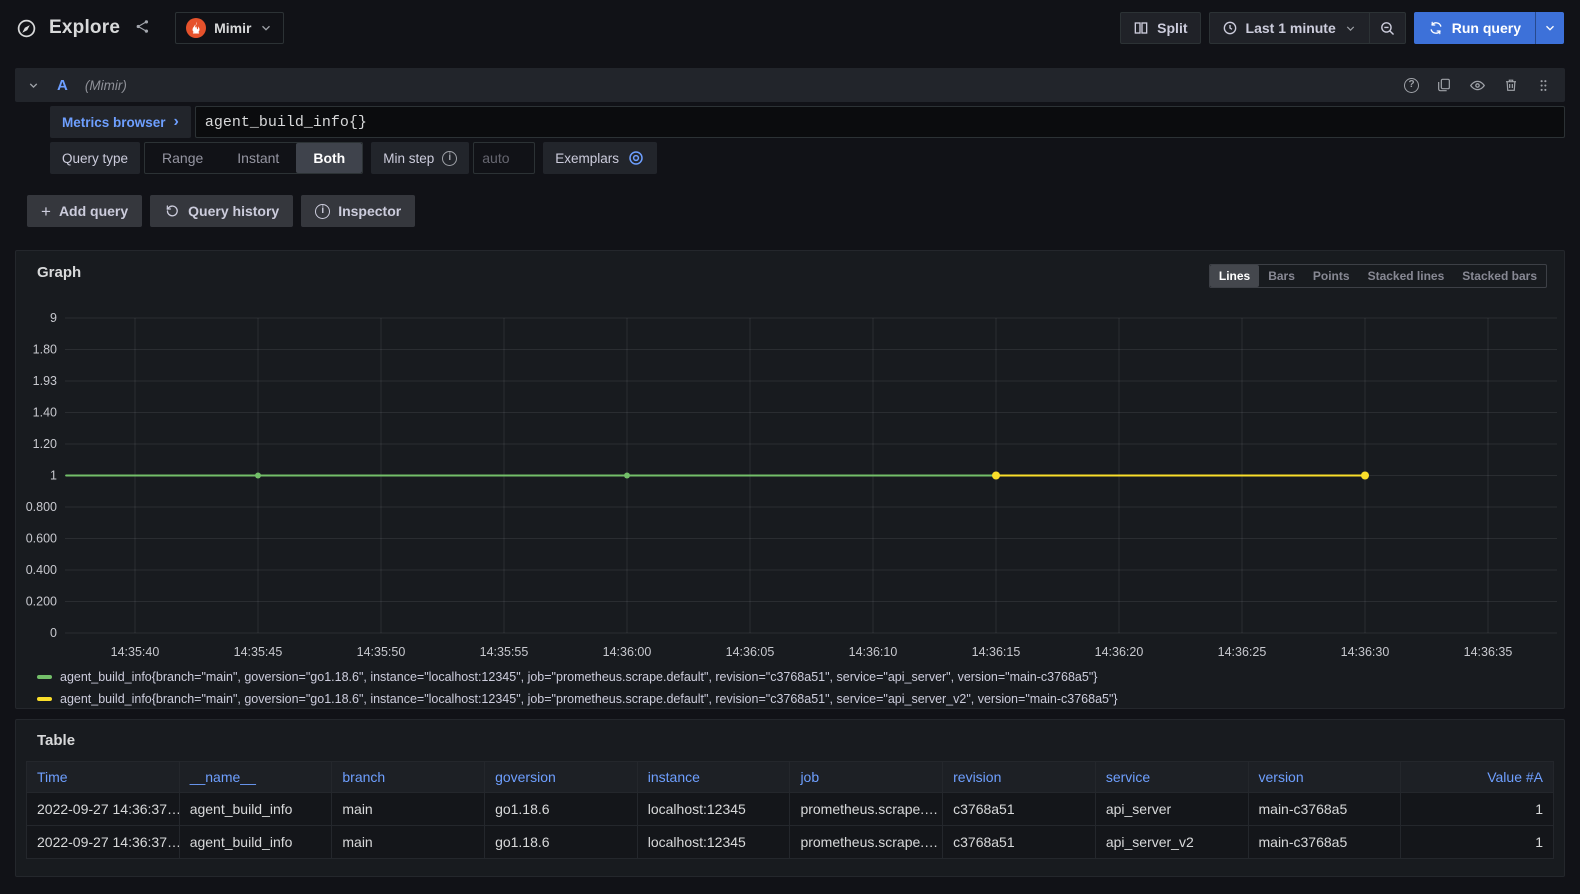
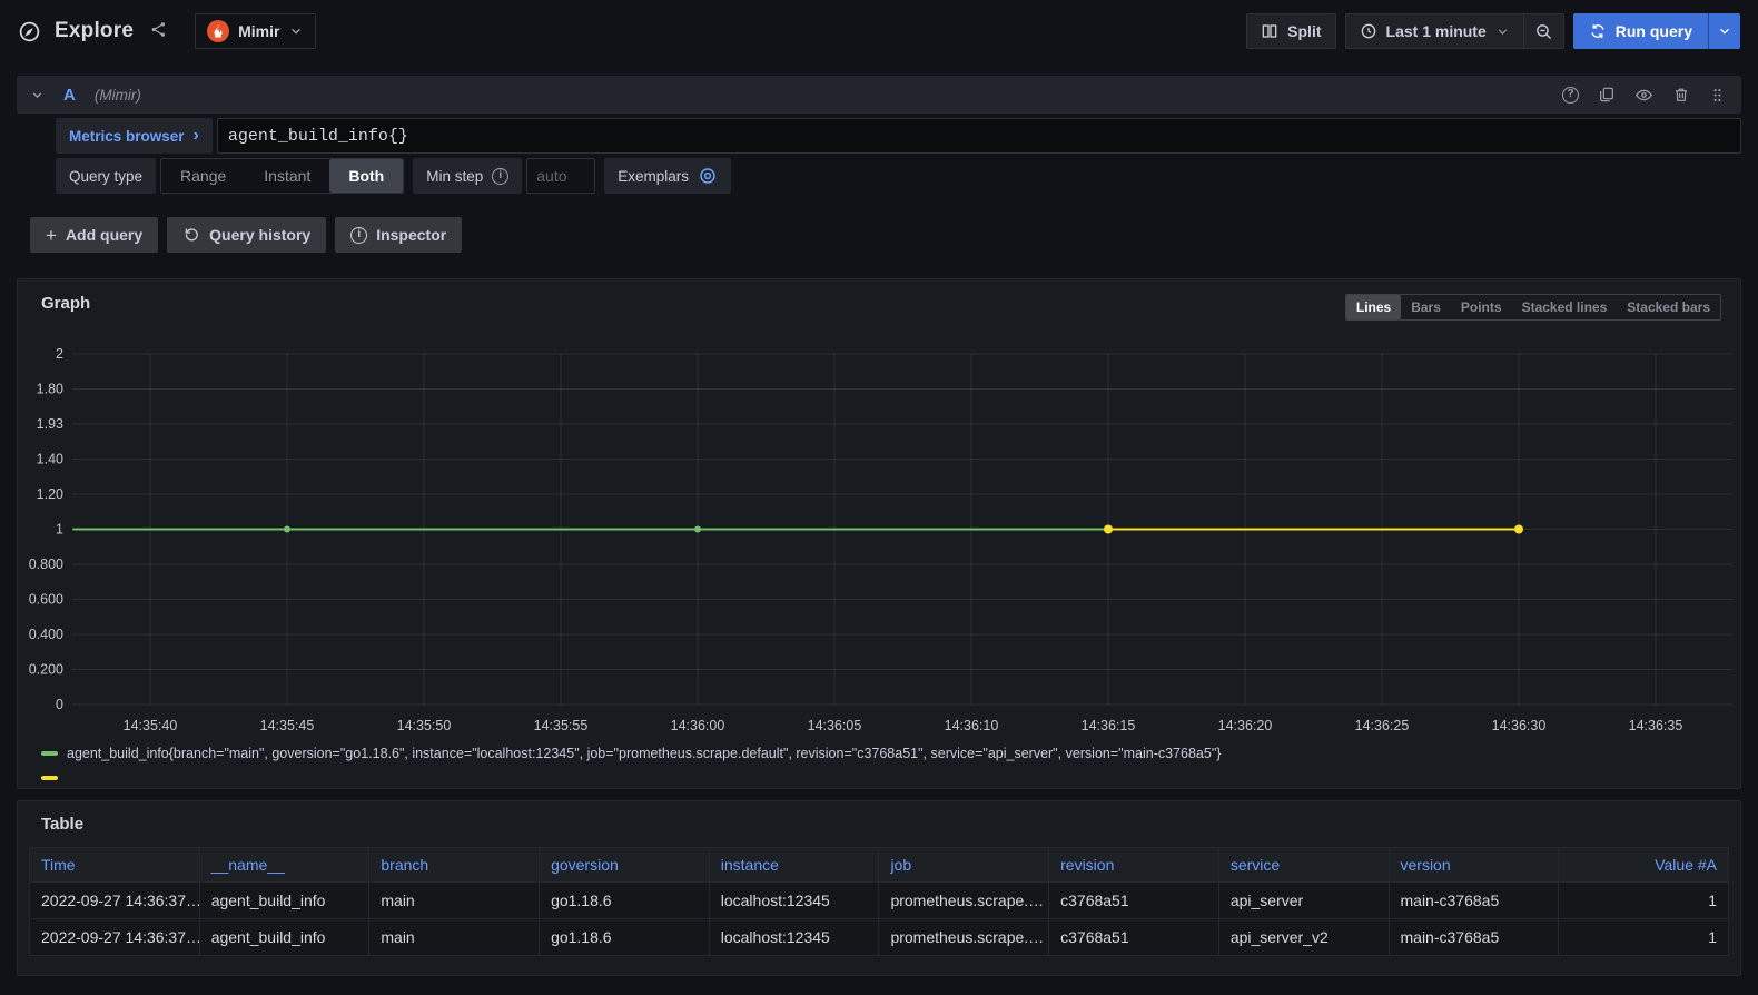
  Explore
  Mimir
  Split
  Last 1 minute
  Run query
  A
  (Mimir)
  ?
  Metrics browser
  ›
  agent_build_info{}
  Query type
  Range
  Instant
  Both
  Min step
  i
  auto
  Exemplars
  +
  Add query
  Query history
  i
  Inspector
  Graph
  Lines
  Bars
  Points
  Stacked lines
  Stacked bars
- 9
+ 2
  1.80
  1.93
  1.40
  1.20
  1
  0.800
  0.600
  0.400
  0.200
  0
  14:35:40
  14:35:45
  14:35:50
  14:35:55
  14:36:00
  14:36:05
  14:36:10
  14:36:15
  14:36:20
  14:36:25
  14:36:30
  14:36:35
  agent_build_info{branch="main", goversion="go1.18.6", instance="localhost:12345", job="prometheus.scrape.default", revision="c3768a51", service="api_server", version="main-c3768a5"}
- agent_build_info{branch="main", goversion="go1.18.6", instance="localhost:12345", job="prometheus.scrape.default", revision="c3768a51", service="api_server_v2", version="main-c3768a5"}
  Table
  Time	__name__	branch	goversion	instance	job	revision	service	version	Value #A
  2022-09-27 14:36:37…	agent_build_info	main	go1.18.6	localhost:12345	prometheus.scrape.…	c3768a51	api_server	main-c3768a5	1
  2022-09-27 14:36:37…	agent_build_info	main	go1.18.6	localhost:12345	prometheus.scrape.…	c3768a51	api_server_v2	main-c3768a5	1
